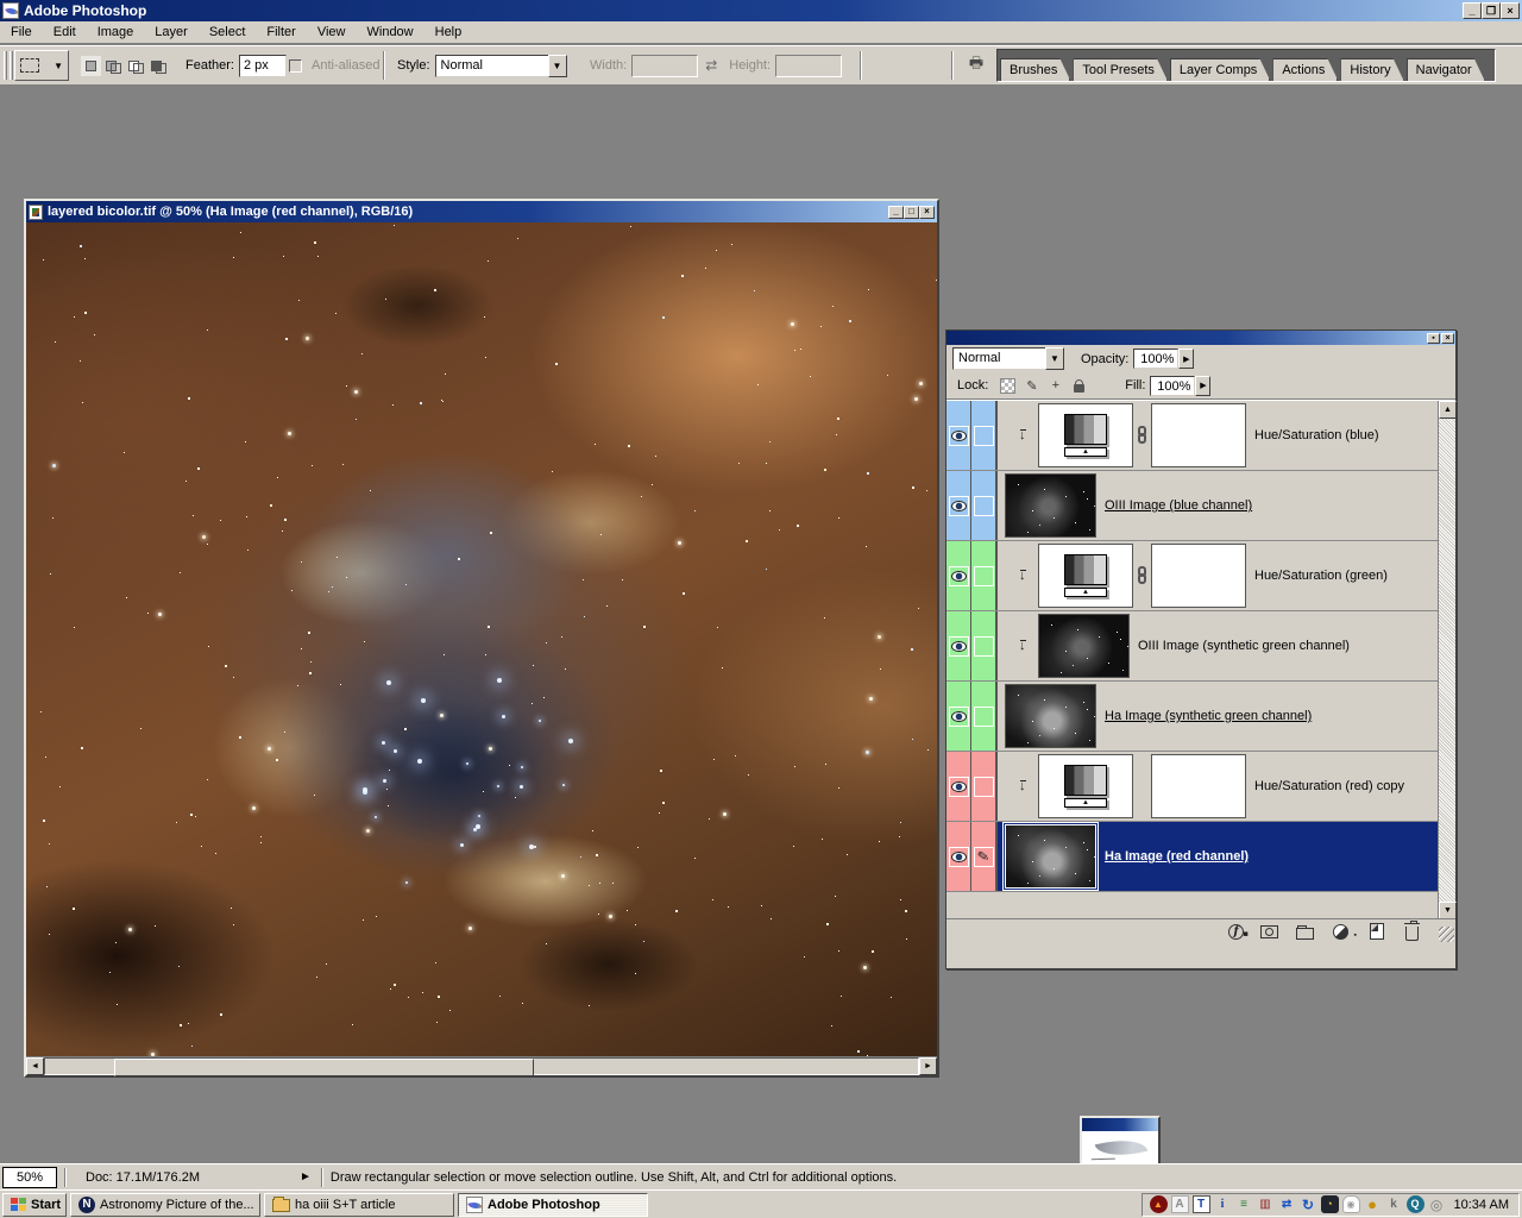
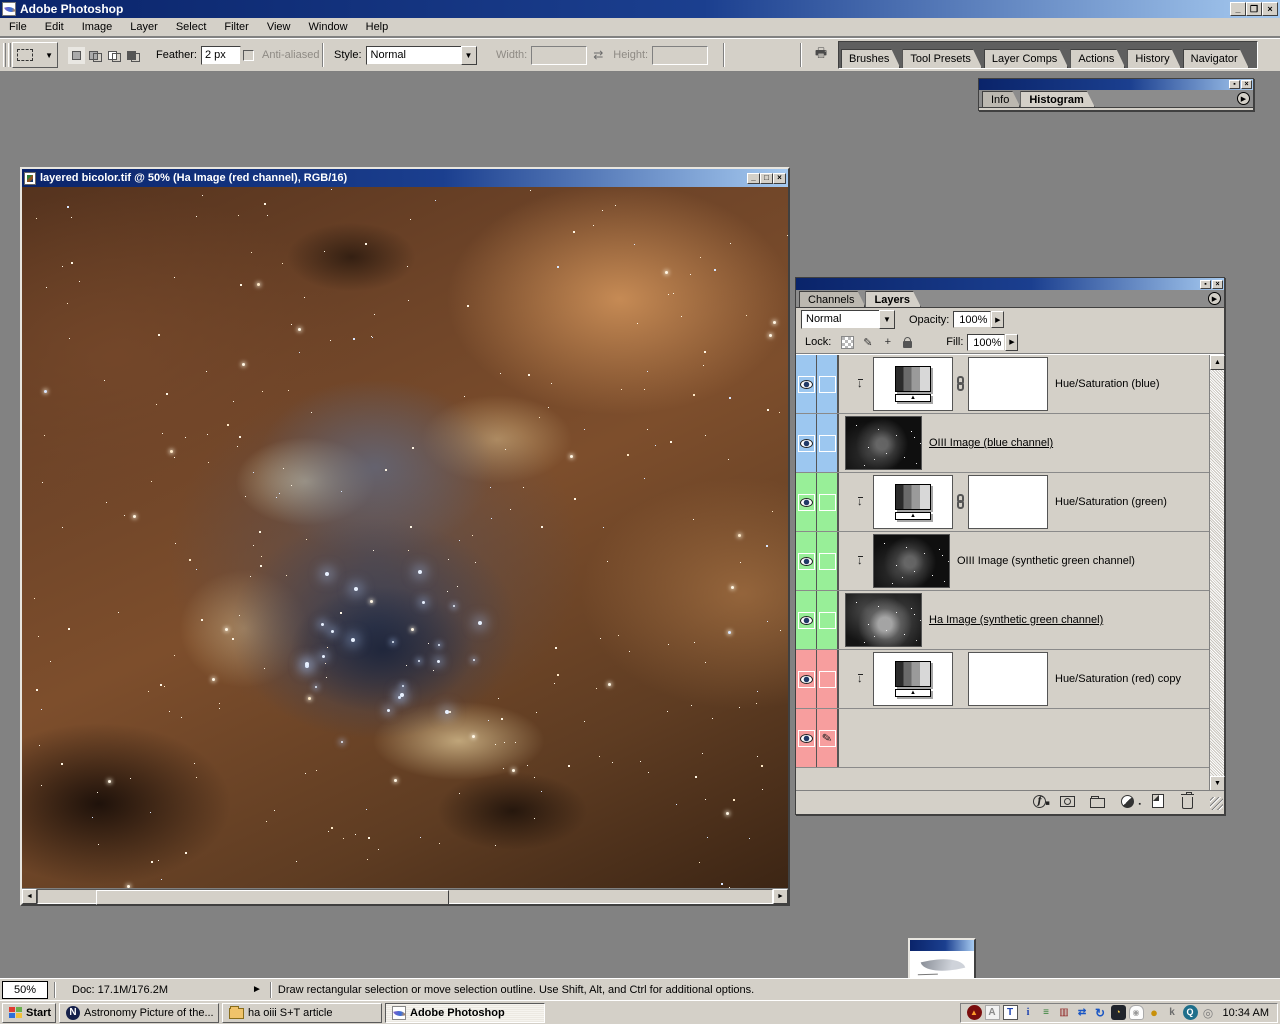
  Adobe Photoshop
  _
  ❐
  ×
  File
  Edit
  Image
  Layer
  Select
  Filter
  View
  Window
  Help
  ▼
  Feather:
  2 px
  Anti-aliased
  Style:
  Normal
  ▼
  Width:
  ⇄
  Height:
  🖶
  Brushes
  Tool Presets
  Layer Comps
  Actions
  History
  Navigator
+ Info
+ Histogram
  layered bicolor.tif @ 50% (Ha Image (red channel), RGB/16)
  _
  □
  ×
+ Channels
+ Layers
  Normal
  ▼
  Opacity:
  100%
  Lock:
  ✎
  +
  Fill:
  100%
  ↓
  Hue/Saturation (blue)
  OIII Image (blue channel)
  ↓
  Hue/Saturation (green)
  ↓
  OIII Image (synthetic green channel)
  Ha Image (synthetic green channel)
  ↓
  Hue/Saturation (red) copy
- Ha Image (red channel)
  f
  ▪
  50%
  Doc: 17.1M/176.2M
  ►
  Draw rectangular selection or move selection outline. Use Shift, Alt, and Ctrl for additional options.
  Start
  N
  Astronomy Picture of the...
  ha oiii S+T article
  Adobe Photoshop
  ▲
  A
  T
  i
  ≡
  ▥
  ⇄
  ↻
  ◔
  ◉
  ●
  k
  Q
  ◎
  10:34 AM
